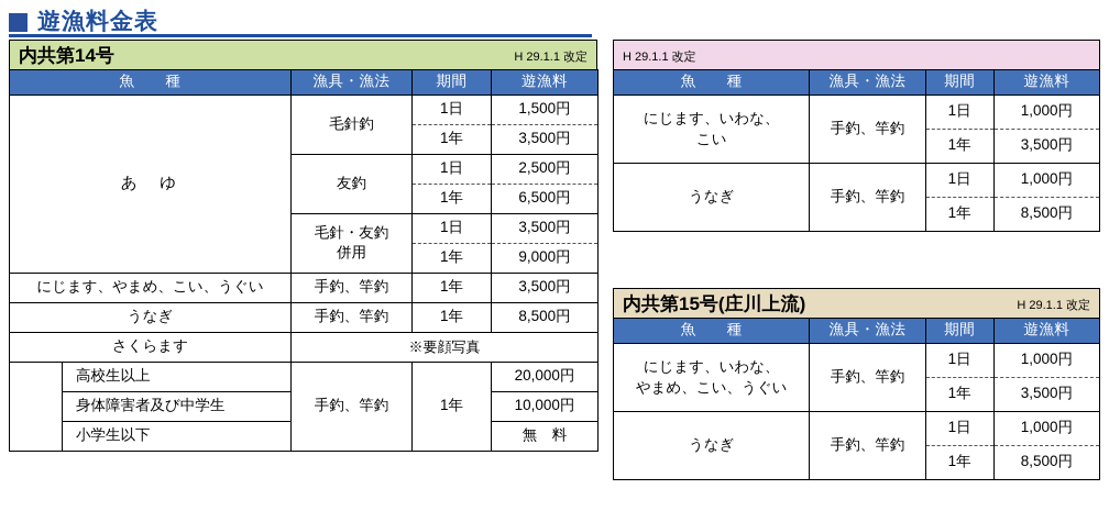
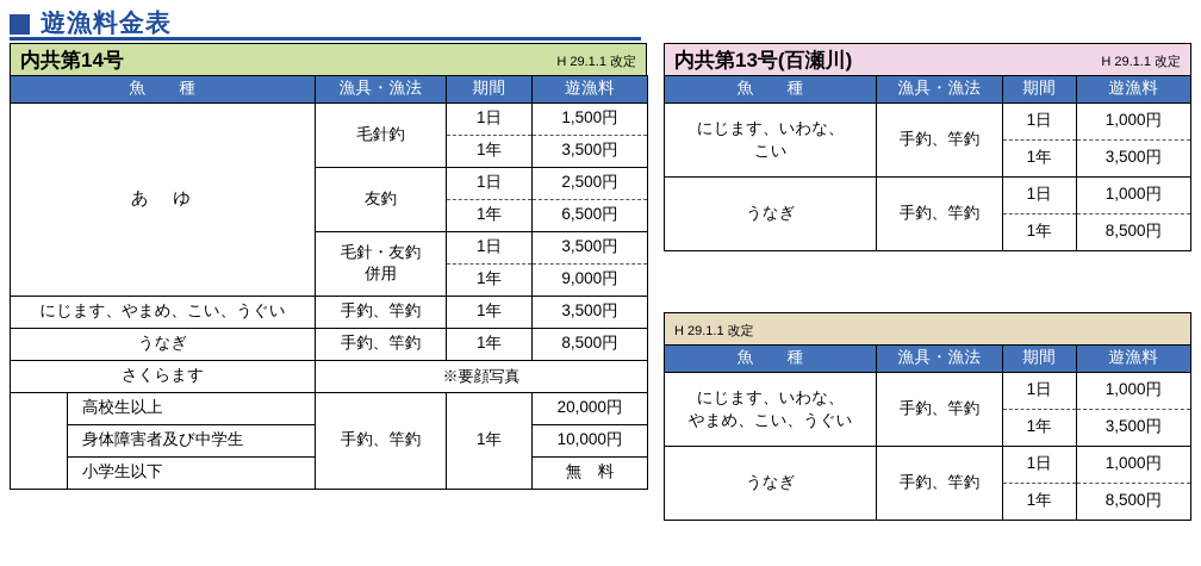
  遊漁料金表
  内共第14号
  H 29.1.1 改定
  魚 種	漁具・漁法	期間	遊漁料
  あ ゆ	毛針釣	1日	1,500円
  1年	3,500円
  友釣	1日	2,500円
  1年	6,500円
  毛針・友釣 併用	1日	3,500円
  1年	9,000円
  にじます、やまめ、こい、うぐい	手釣、竿釣	1年	3,500円
  うなぎ	手釣、竿釣	1年	8,500円
  さくらます	※要顔写真
  	高校生以上	手釣、竿釣	1年	20,000円
  身体障害者及び中学生	10,000円
  小学生以下	無 料
+ 内共第13号(百瀬川)
  H 29.1.1 改定
  魚 種	漁具・漁法	期間	遊漁料
  にじます、いわな、 こい	手釣、竿釣	1日	1,000円
  1年	3,500円
  うなぎ	手釣、竿釣	1日	1,000円
  1年	8,500円
- 内共第15号(庄川上流)
  H 29.1.1 改定
  魚 種	漁具・漁法	期間	遊漁料
  にじます、いわな、 やまめ、こい、うぐい	手釣、竿釣	1日	1,000円
  1年	3,500円
  うなぎ	手釣、竿釣	1日	1,000円
  1年	8,500円
